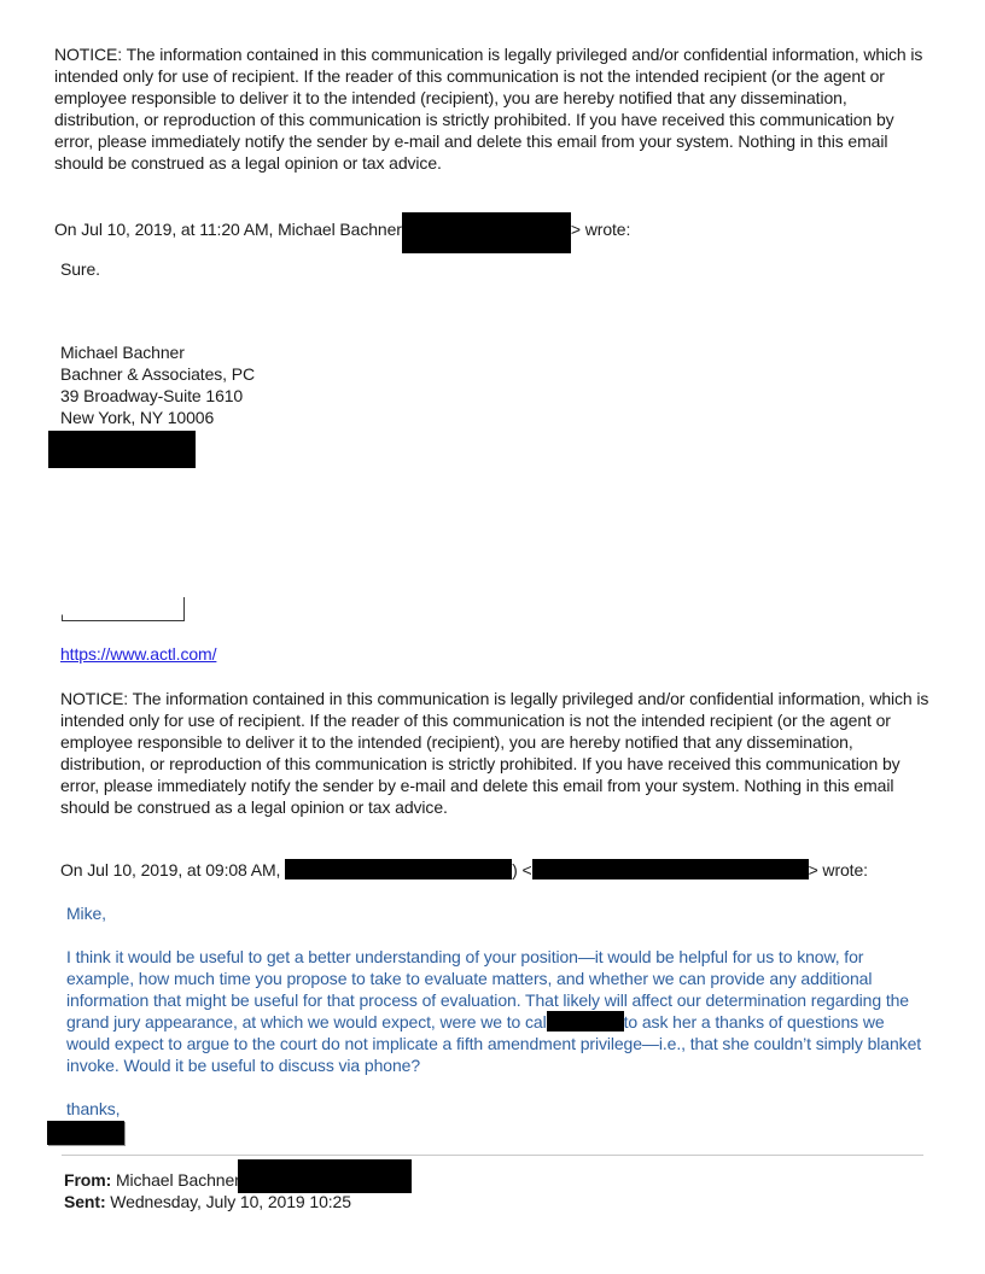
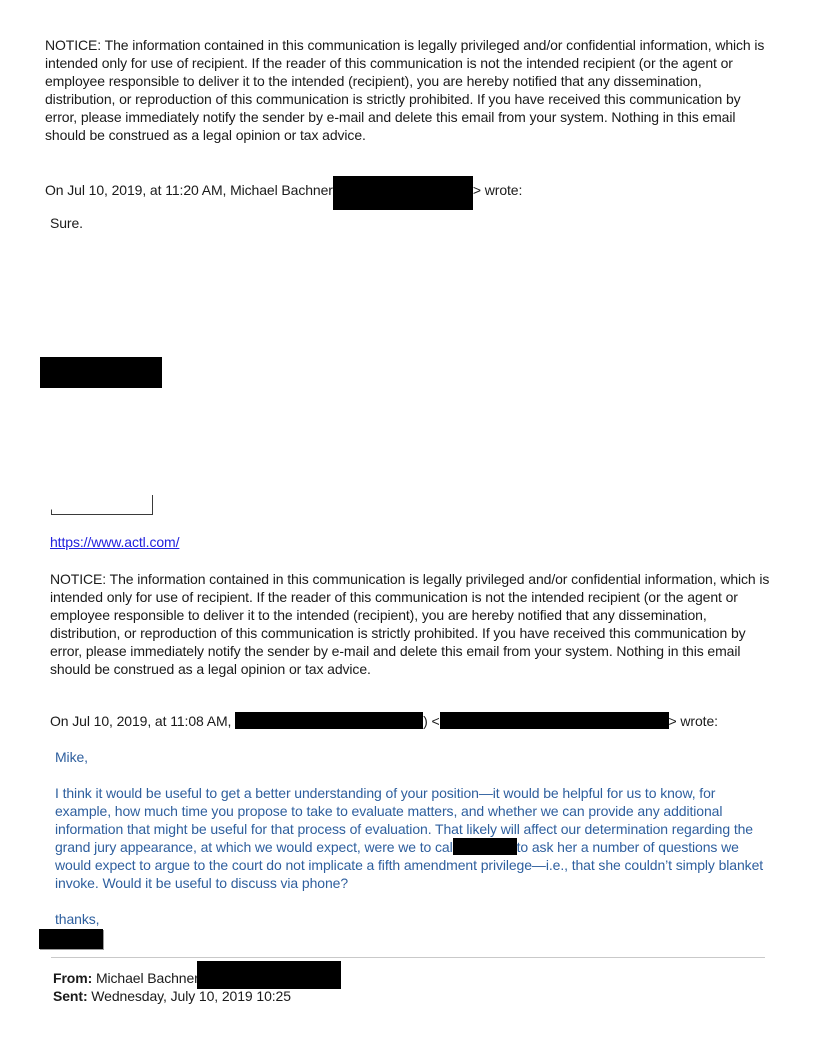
  NOTICE: The information contained in this communication is legally privileged and/or confidential information, which is
  intended only for use of recipient. If the reader of this communication is not the intended recipient (or the agent or
  employee responsible to deliver it to the intended (recipient), you are hereby notified that any dissemination,
  distribution, or reproduction of this communication is strictly prohibited. If you have received this communication by
  error, please immediately notify the sender by e-mail and delete this email from your system. Nothing in this email
  should be construed as a legal opinion or tax advice.
  On Jul 10, 2019, at 11:20 AM, Michael Bachner > wrote:
  Sure.
- Michael Bachner
- Bachner & Associates, PC
- 39 Broadway-Suite 1610
- New York, NY 10006
  https://www.actl.com/
  NOTICE: The information contained in this communication is legally privileged and/or confidential information, which is
  intended only for use of recipient. If the reader of this communication is not the intended recipient (or the agent or
  employee responsible to deliver it to the intended (recipient), you are hereby notified that any dissemination,
  distribution, or reproduction of this communication is strictly prohibited. If you have received this communication by
  error, please immediately notify the sender by e-mail and delete this email from your system. Nothing in this email
  should be construed as a legal opinion or tax advice.
- On Jul 10, 2019, at 09:08 AM, ) < > wrote:
+ On Jul 10, 2019, at 11:08 AM, ) < > wrote:
  Mike,
  I think it would be useful to get a better understanding of your position—it would be helpful for us to know, for
  example, how much time you propose to take to evaluate matters, and whether we can provide any additional
  information that might be useful for that process of evaluation. That likely will affect our determination regarding the
- grand jury appearance, at which we would expect, were we to cal to ask her a thanks of questions we
+ grand jury appearance, at which we would expect, were we to cal to ask her a number of questions we
  would expect to argue to the court do not implicate a fifth amendment privilege—i.e., that she couldn’t simply blanket
  invoke. Would it be useful to discuss via phone?
  thanks,
  From: Michael Bachne
  Sent: Wednesday, July 10, 2019 10:25
